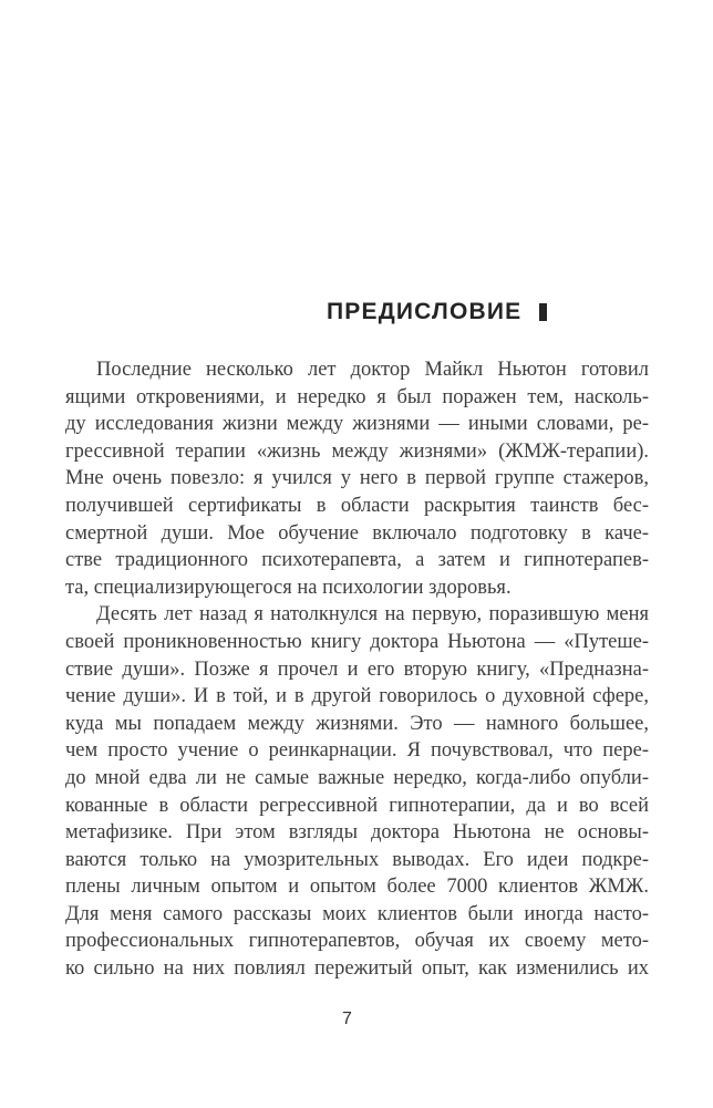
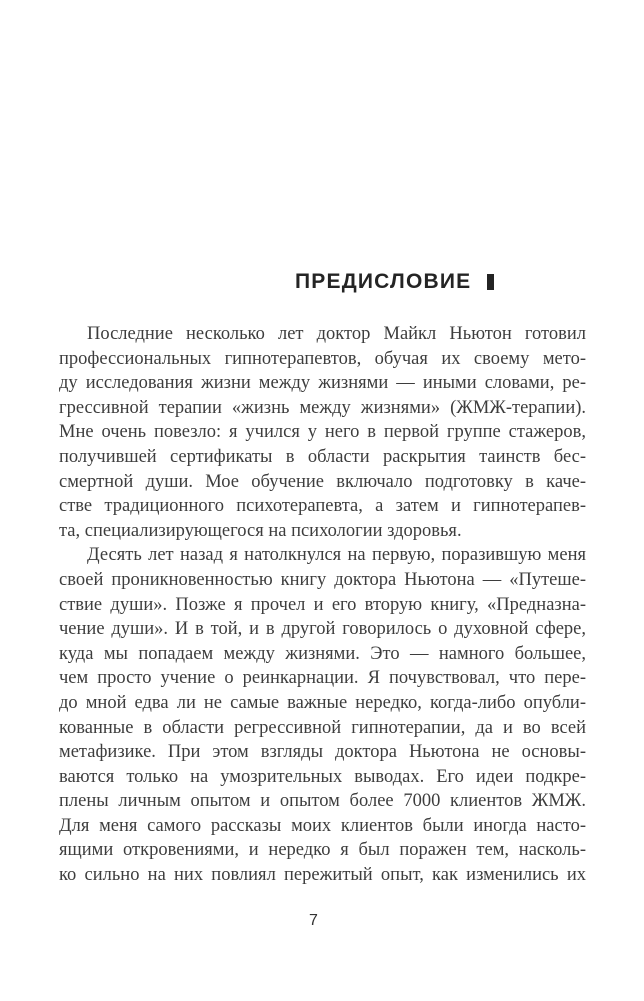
  ПРЕДИСЛОВИЕ
  Последние несколько лет доктор Майкл Ньютон готовил
- ящими откровениями, и нередко я был поражен тем, насколь-
+ профессиональных гипнотерапевтов, обучая их своему мето-
  ду исследования жизни между жизнями — иными словами, ре-
  грессивной терапии «жизнь между жизнями» (ЖМЖ-терапии).
  Мне очень повезло: я учился у него в первой группе стажеров,
  получившей сертификаты в области раскрытия таинств бес-
  смертной души. Мое обучение включало подготовку в каче-
  стве традиционного психотерапевта, а затем и гипнотерапев-
  та, специализирующегося на психологии здоровья.
  Десять лет назад я натолкнулся на первую, поразившую меня
  своей проникновенностью книгу доктора Ньютона — «Путеше-
  ствие души». Позже я прочел и его вторую книгу, «Предназна-
  чение души». И в той, и в другой говорилось о духовной сфере,
  куда мы попадаем между жизнями. Это — намного большее,
  чем просто учение о реинкарнации. Я почувствовал, что пере-
  до мной едва ли не самые важные нередко, когда-либо опубли-
  кованные в области регрессивной гипнотерапии, да и во всей
  метафизике. При этом взгляды доктора Ньютона не основы-
  ваются только на умозрительных выводах. Его идеи подкре-
  плены личным опытом и опытом более 7000 клиентов ЖМЖ.
  Для меня самого рассказы моих клиентов были иногда насто-
- профессиональных гипнотерапевтов, обучая их своему мето-
+ ящими откровениями, и нередко я был поражен тем, насколь-
  ко сильно на них повлиял пережитый опыт, как изменились их
  7
